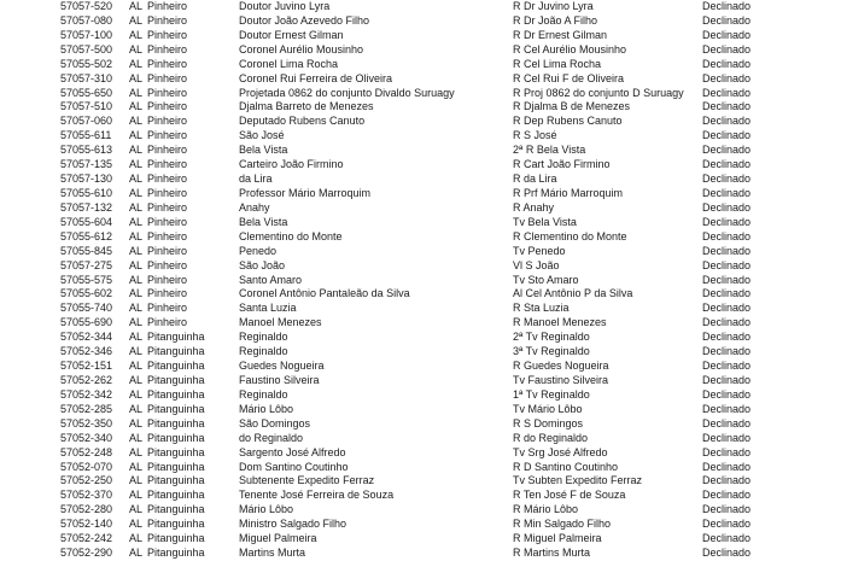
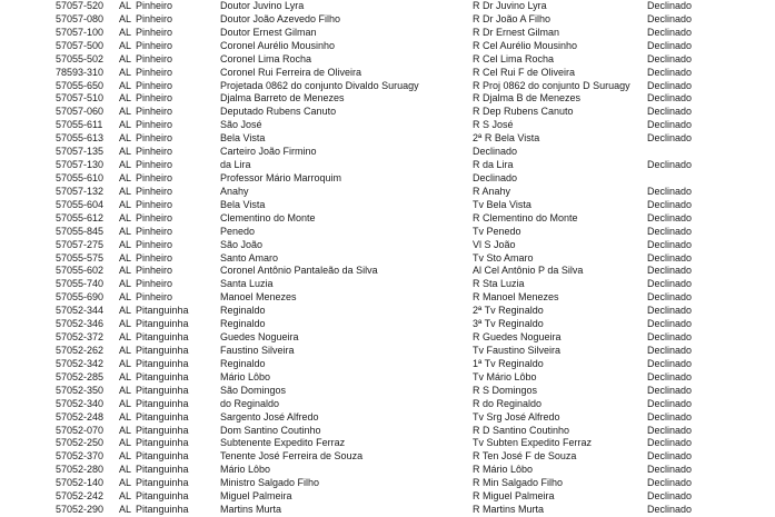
  57057-520
  AL
  Pinheiro
  Doutor Juvino Lyra
  R Dr Juvino Lyra
  Declinado
  57057-080
  AL
  Pinheiro
  Doutor João Azevedo Filho
  R Dr João A Filho
  Declinado
  57057-100
  AL
  Pinheiro
  Doutor Ernest Gilman
  R Dr Ernest Gilman
  Declinado
  57057-500
  AL
  Pinheiro
  Coronel Aurélio Mousinho
  R Cel Aurélio Mousinho
  Declinado
  57055-502
  AL
  Pinheiro
  Coronel Lima Rocha
  R Cel Lima Rocha
  Declinado
- 57057-310
+ 78593-310
  AL
  Pinheiro
  Coronel Rui Ferreira de Oliveira
  R Cel Rui F de Oliveira
  Declinado
  57055-650
  AL
  Pinheiro
  Projetada 0862 do conjunto Divaldo Suruagy
  R Proj 0862 do conjunto D Suruagy
  Declinado
  57057-510
  AL
  Pinheiro
  Djalma Barreto de Menezes
  R Djalma B de Menezes
  Declinado
  57057-060
  AL
  Pinheiro
  Deputado Rubens Canuto
  R Dep Rubens Canuto
  Declinado
  57055-611
  AL
  Pinheiro
  São José
  R S José
  Declinado
  57055-613
  AL
  Pinheiro
  Bela Vista
  2ª R Bela Vista
  Declinado
  57057-135
  AL
  Pinheiro
  Carteiro João Firmino
- R Cart João Firmino
  Declinado
  57057-130
  AL
  Pinheiro
  da Lira
  R da Lira
  Declinado
  57055-610
  AL
  Pinheiro
  Professor Mário Marroquim
- R Prf Mário Marroquim
  Declinado
  57057-132
  AL
  Pinheiro
  Anahy
  R Anahy
  Declinado
  57055-604
  AL
  Pinheiro
  Bela Vista
  Tv Bela Vista
  Declinado
  57055-612
  AL
  Pinheiro
  Clementino do Monte
  R Clementino do Monte
  Declinado
  57055-845
  AL
  Pinheiro
  Penedo
  Tv Penedo
  Declinado
  57057-275
  AL
  Pinheiro
  São João
  Vl S João
  Declinado
  57055-575
  AL
  Pinheiro
  Santo Amaro
  Tv Sto Amaro
  Declinado
  57055-602
  AL
  Pinheiro
  Coronel Antônio Pantaleão da Silva
  Al Cel Antônio P da Silva
  Declinado
  57055-740
  AL
  Pinheiro
  Santa Luzia
  R Sta Luzia
  Declinado
  57055-690
  AL
  Pinheiro
  Manoel Menezes
  R Manoel Menezes
  Declinado
  57052-344
  AL
  Pitanguinha
  Reginaldo
  2ª Tv Reginaldo
  Declinado
  57052-346
  AL
  Pitanguinha
  Reginaldo
  3ª Tv Reginaldo
  Declinado
- 57052-151
+ 57052-372
  AL
  Pitanguinha
  Guedes Nogueira
  R Guedes Nogueira
  Declinado
  57052-262
  AL
  Pitanguinha
  Faustino Silveira
  Tv Faustino Silveira
  Declinado
  57052-342
  AL
  Pitanguinha
  Reginaldo
  1ª Tv Reginaldo
  Declinado
  57052-285
  AL
  Pitanguinha
  Mário Lôbo
  Tv Mário Lôbo
  Declinado
  57052-350
  AL
  Pitanguinha
  São Domingos
  R S Domingos
  Declinado
  57052-340
  AL
  Pitanguinha
  do Reginaldo
  R do Reginaldo
  Declinado
  57052-248
  AL
  Pitanguinha
  Sargento José Alfredo
  Tv Srg José Alfredo
  Declinado
  57052-070
  AL
  Pitanguinha
  Dom Santino Coutinho
  R D Santino Coutinho
  Declinado
  57052-250
  AL
  Pitanguinha
  Subtenente Expedito Ferraz
  Tv Subten Expedito Ferraz
  Declinado
  57052-370
  AL
  Pitanguinha
  Tenente José Ferreira de Souza
  R Ten José F de Souza
  Declinado
  57052-280
  AL
  Pitanguinha
  Mário Lôbo
  R Mário Lôbo
  Declinado
  57052-140
  AL
  Pitanguinha
  Ministro Salgado Filho
  R Min Salgado Filho
  Declinado
  57052-242
  AL
  Pitanguinha
  Miguel Palmeira
  R Miguel Palmeira
  Declinado
  57052-290
  AL
  Pitanguinha
  Martins Murta
  R Martins Murta
  Declinado
